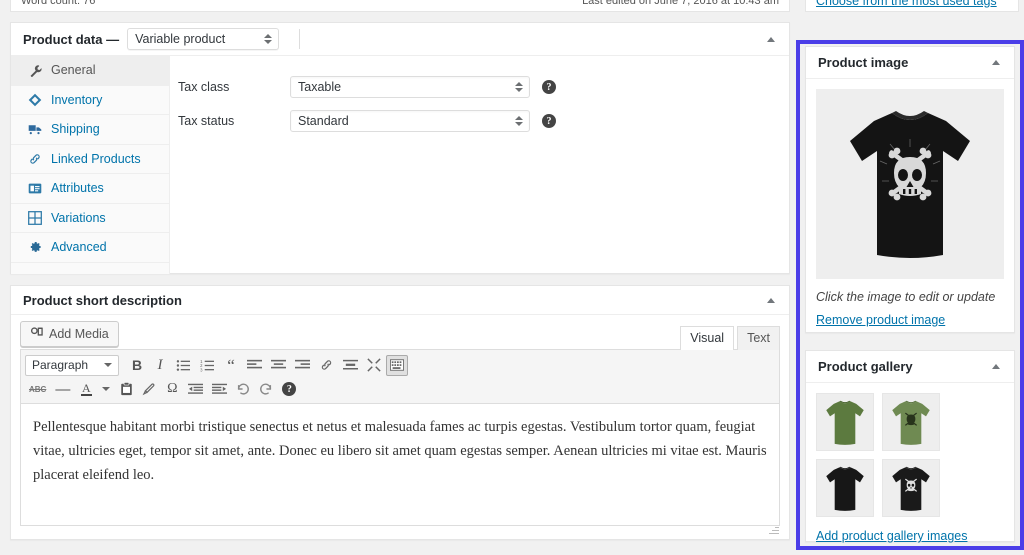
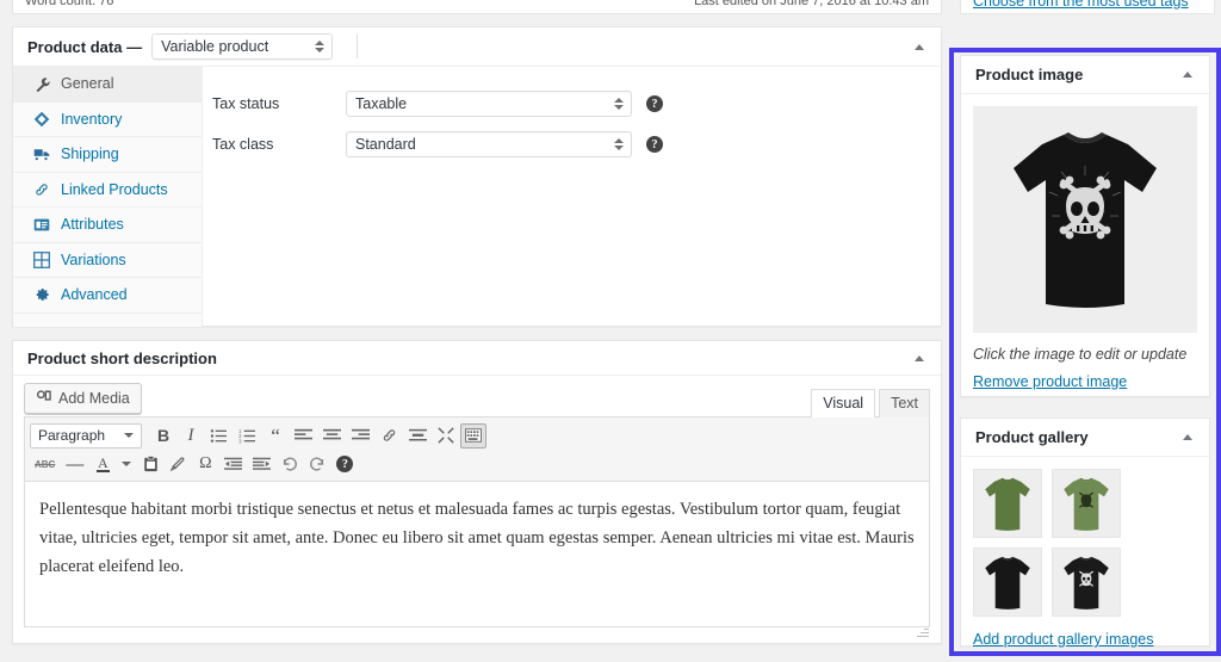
  Word count: 76
  Last edited on June 7, 2016 at 10:43 am
  Product data —
  Variable product
  General
  Inventory
  Shipping
  Linked Products
  Attributes
  Variations
  Advanced
- Tax class
+ Tax status
  Taxable
  ?
- Tax status
+ Tax class
  Standard
  ?
  Product short description
  Add Media
  Visual
  Text
  Paragraph
  B
  I
  “
  ABC
  —
  A
  Ω
  ?
  Pellentesque habitant morbi tristique senectus et netus et malesuada fames ac turpis egestas. Vestibulum tortor quam, feugiat vitae, ultricies eget, tempor sit amet, ante. Donec eu libero sit amet quam egestas semper. Aenean ultricies mi vitae est. Mauris placerat eleifend leo.
  Choose from the most used tags
  Product image
  Click the image to edit or update
  Remove product image
  Product gallery
  Add product gallery images
